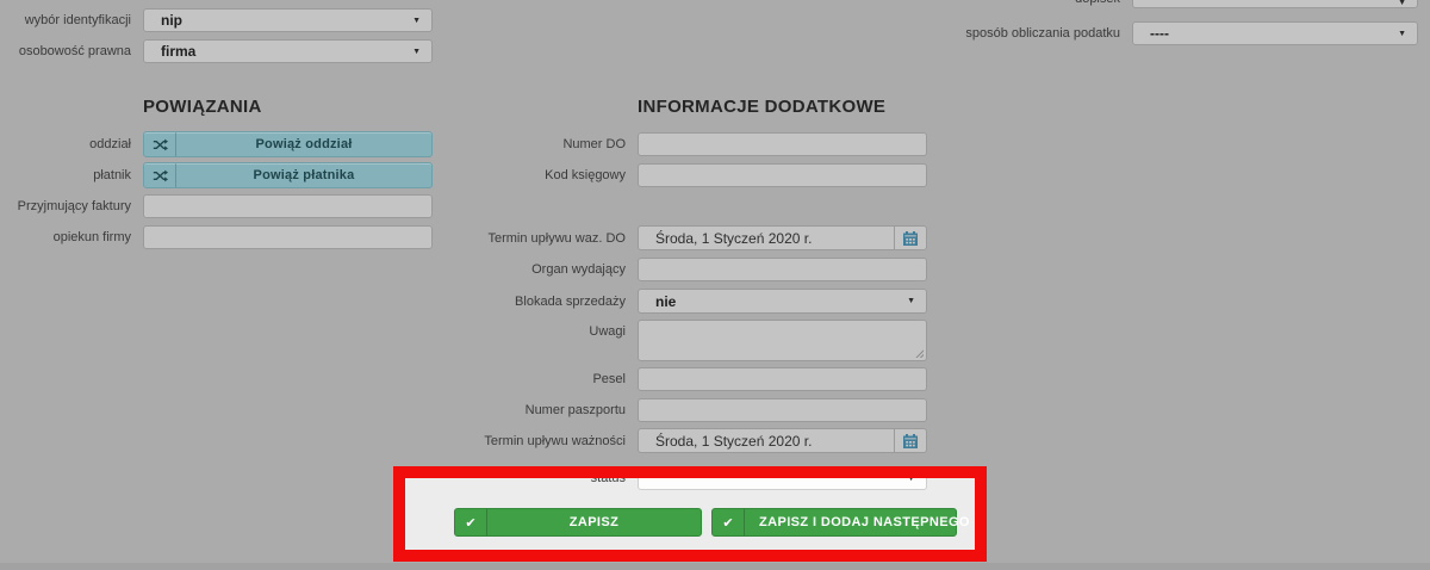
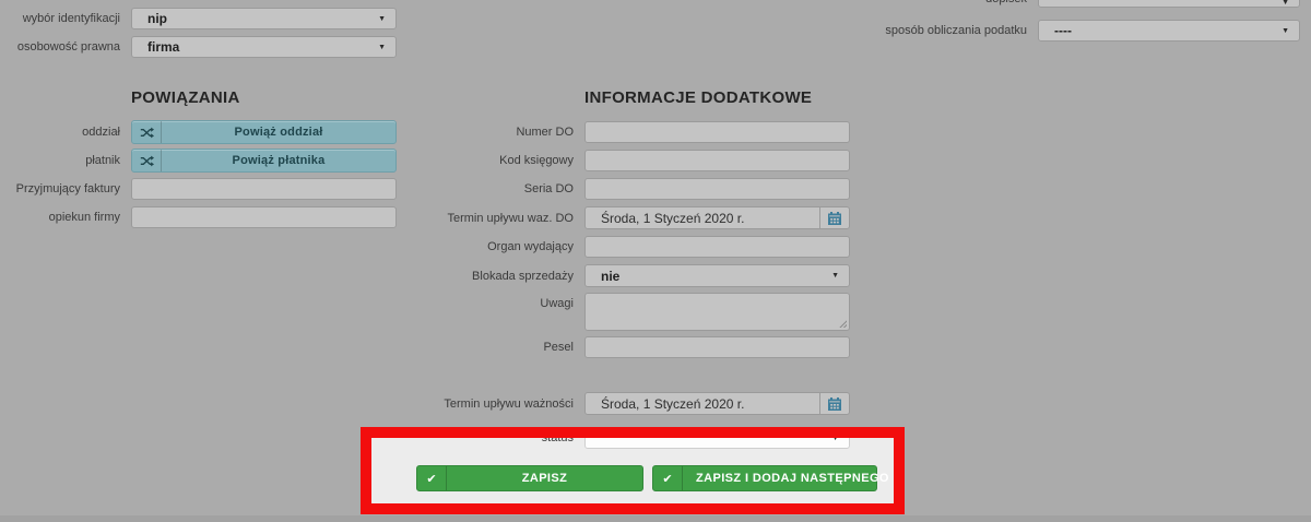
  wybór identyfikacji
  nip
  osobowość prawna
  firma
  sposób obliczania podatku
  ----
  POWIĄZANIA
  oddział
  Powiąż oddział
  płatnik
  Powiąż płatnika
  Przyjmujący faktury
  opiekun firmy
  INFORMACJE DODATKOWE
  Numer DO
  Kod księgowy
+ Seria DO
  Termin upływu waz. DO
  Środa, 1 Styczeń 2020 r.
  Organ wydający
  Blokada sprzedaży
  nie
  Uwagi
  Pesel
- Numer paszportu
  Termin upływu ważności
  Środa, 1 Styczeń 2020 r.
  status
  ✔
  ZAPISZ
  ✔
  ZAPISZ I DODAJ NASTĘPNEGO
